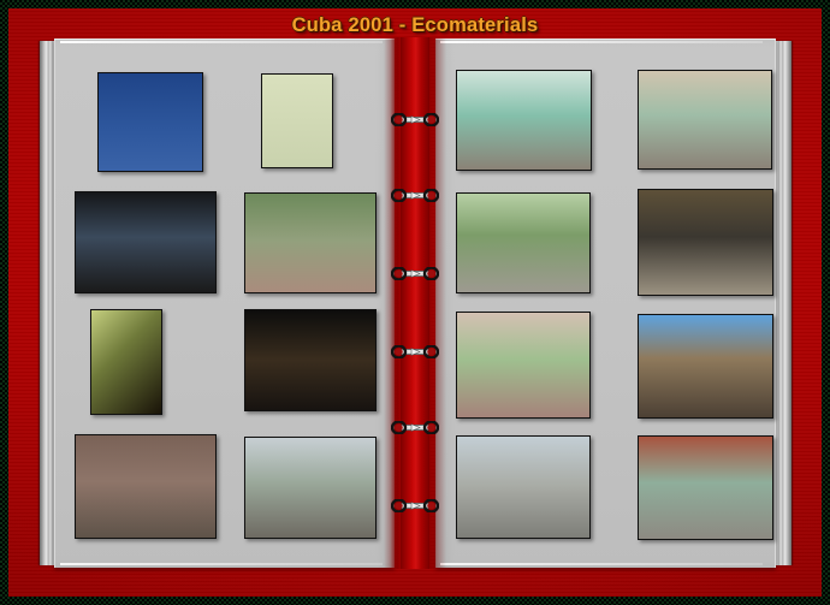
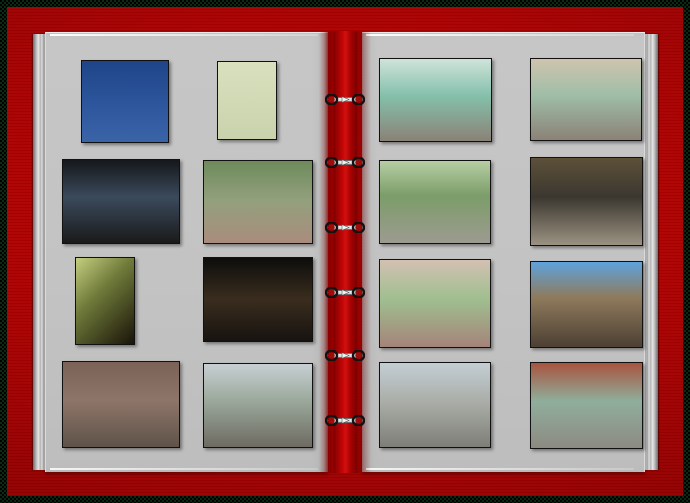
- Cuba 2001 - Ecomaterials
